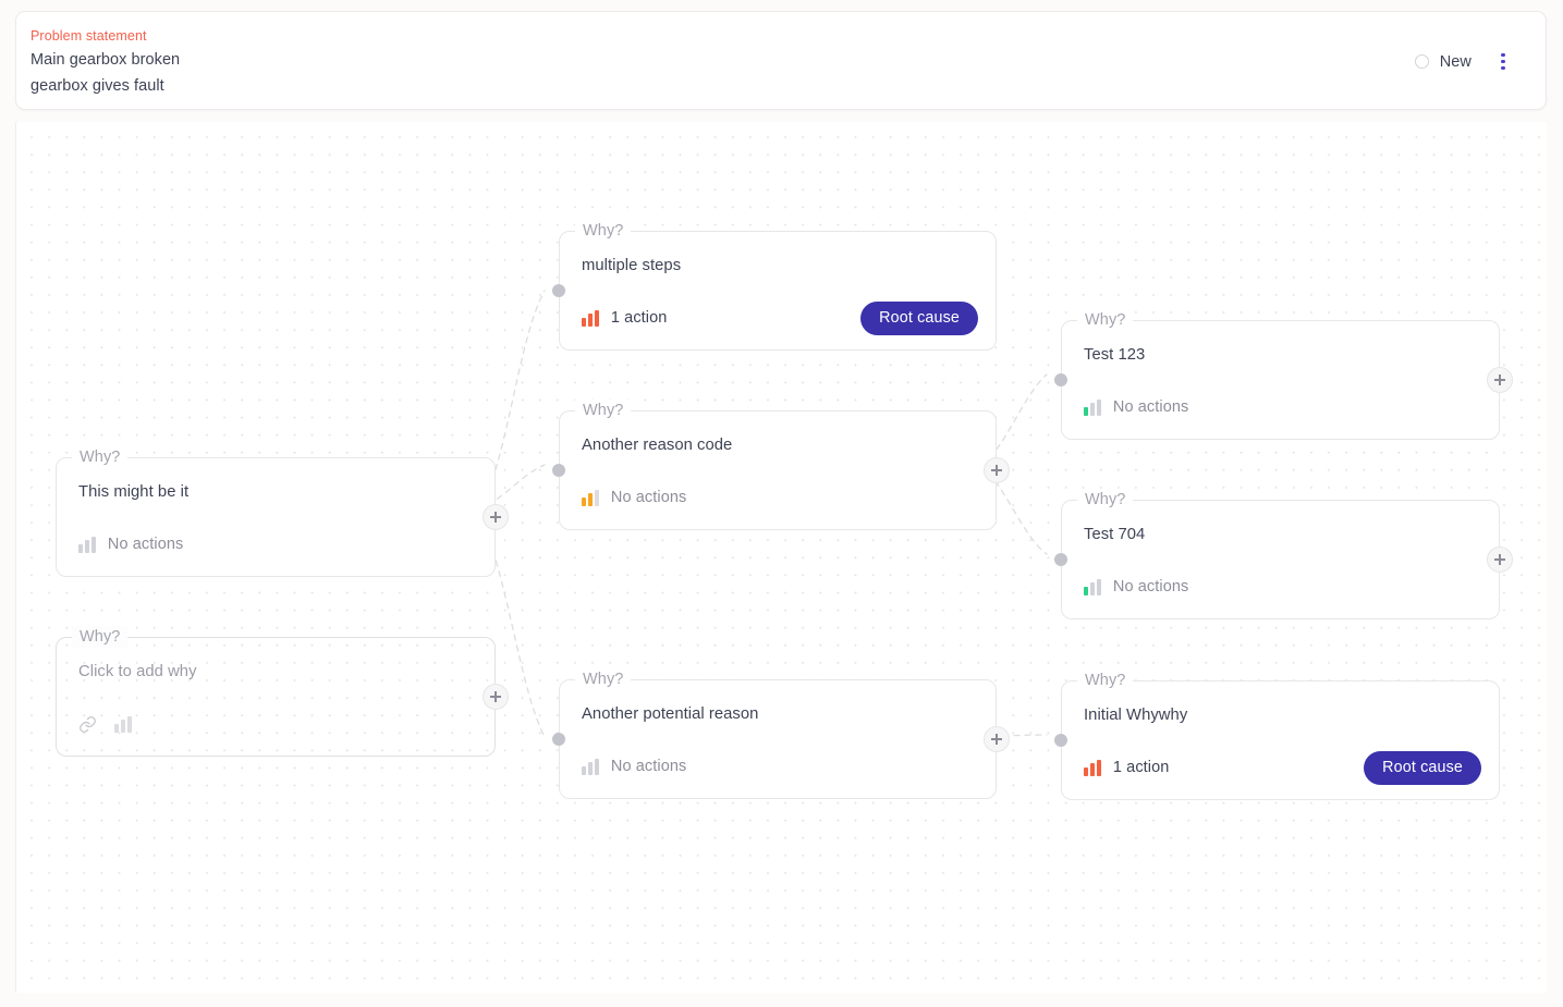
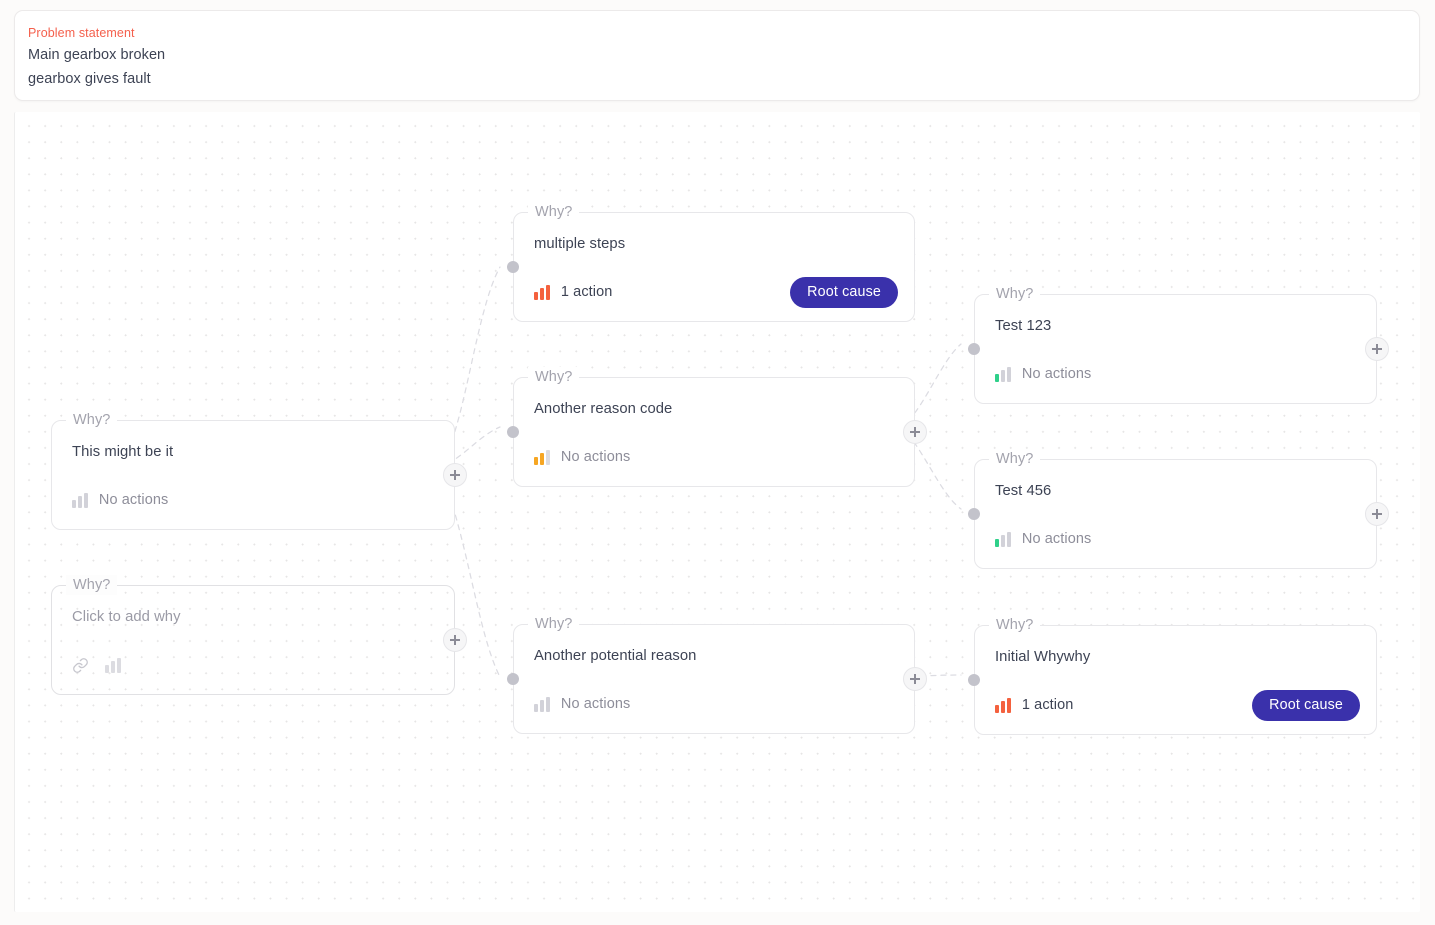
  Problem statement
  Main gearbox broken
  gearbox gives fault
- New
  Why?
  This might be it
  No actions
  Why?
  Click to add why
  Why?
  multiple steps
  1 action
  Root cause
  Why?
  Another reason code
  No actions
  Why?
  Another potential reason
  No actions
  Why?
  Test 123
  No actions
  Why?
- Test 704
+ Test 456
  No actions
  Why?
  Initial Whywhy
  1 action
  Root cause
